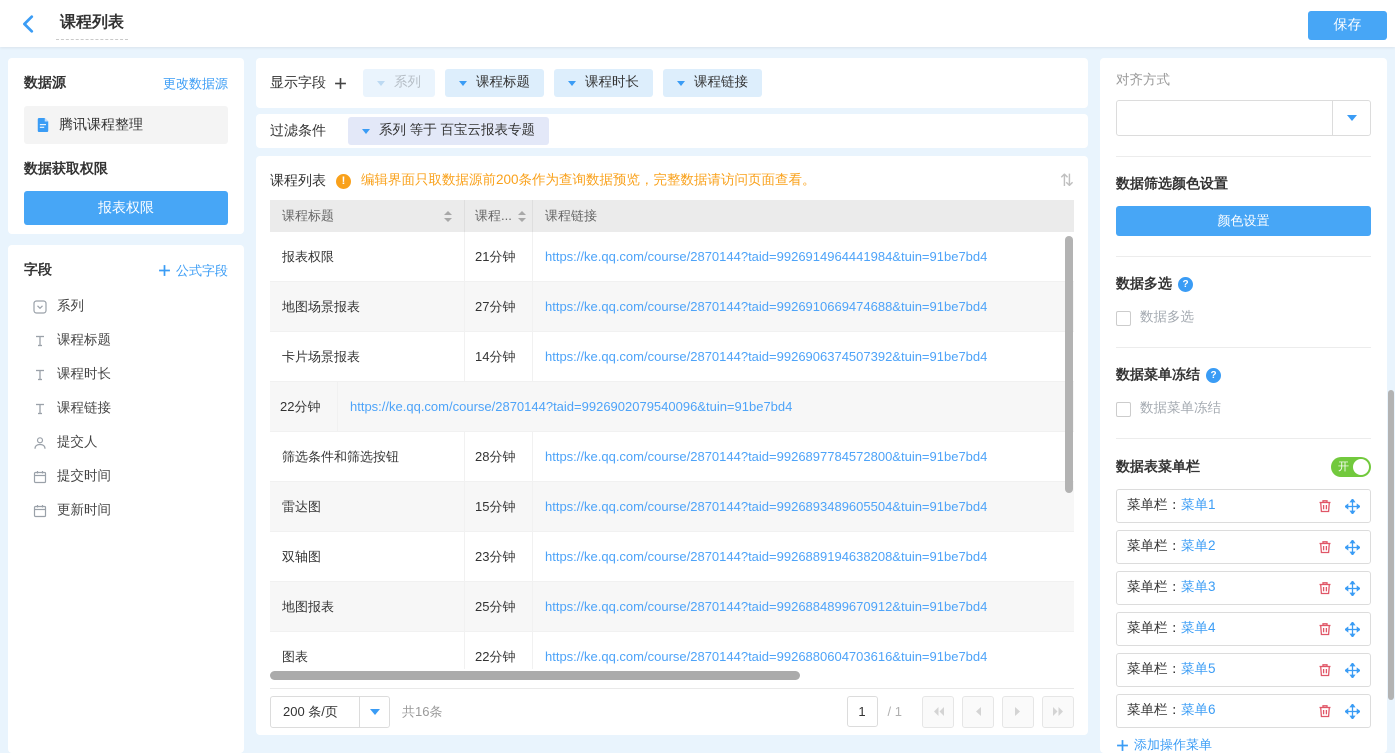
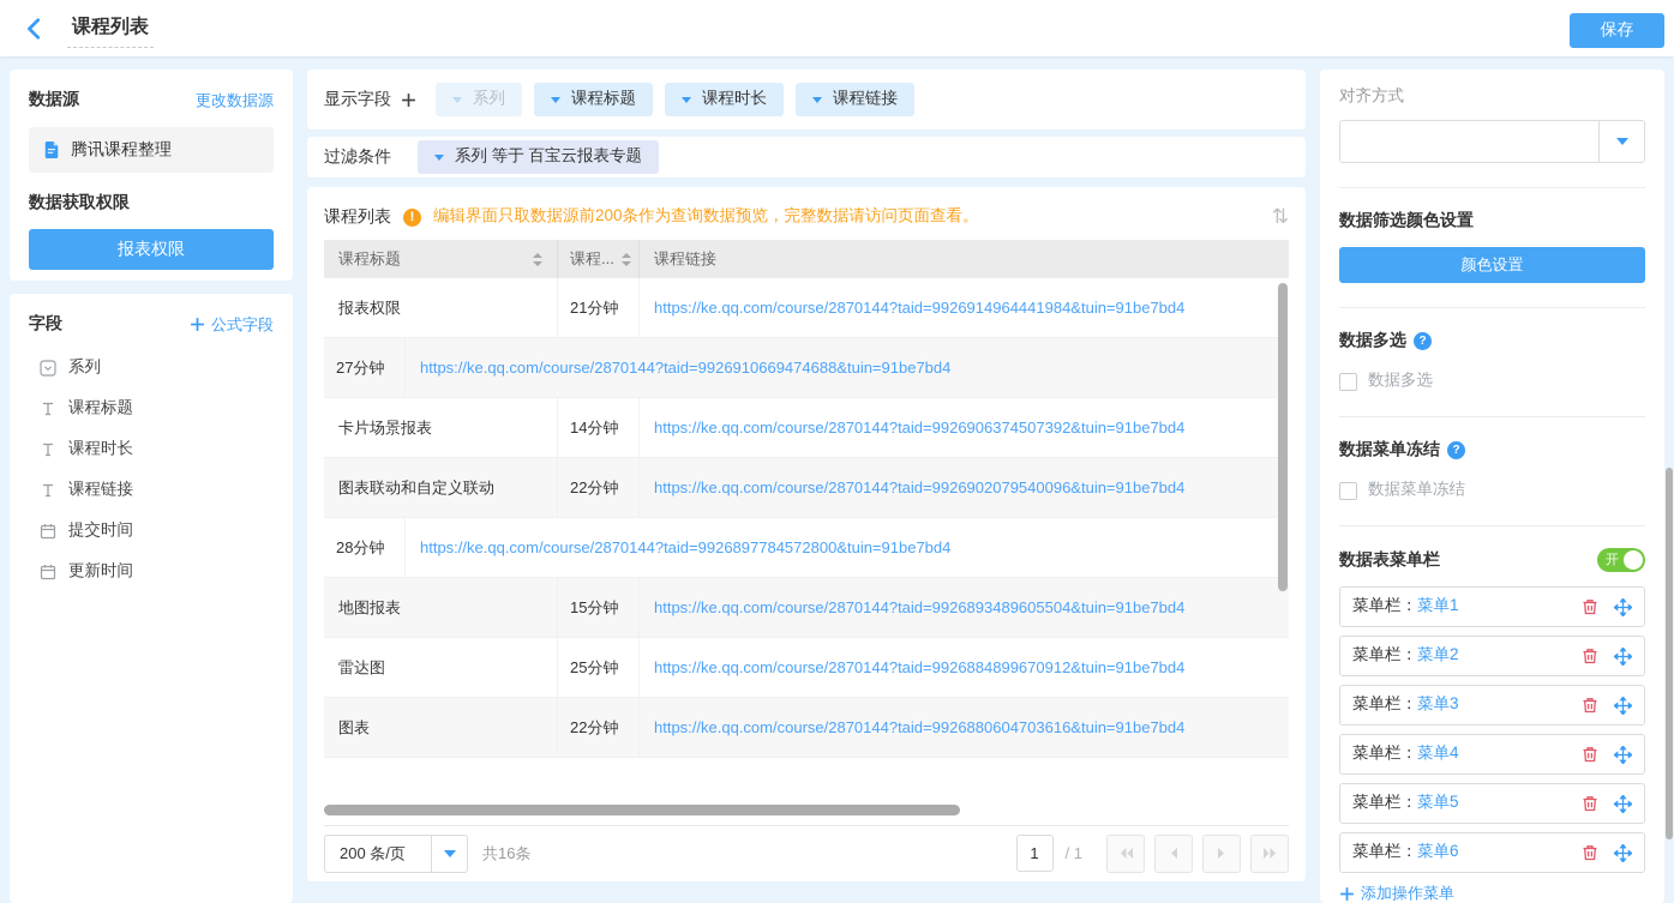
  课程列表
  保存
  数据源
  更改数据源
  腾讯课程整理
  数据获取权限
  报表权限
  字段
  公式字段
  系列
  课程标题
  课程时长
  课程链接
- 提交人
  提交时间
  更新时间
  显示字段
  系列
  课程标题
  课程时长
  课程链接
  过滤条件
  系列 等于 百宝云报表专题
  课程列表
  编辑界面只取数据源前200条作为查询数据预览，完整数据请访问页面查看。
  ⇅
  课程标题
  课程...
  课程链接
  报表权限
  21分钟
  https://ke.qq.com/course/2870144?taid=9926914964441984&tuin=91be7bd4
- 地图场景报表
  27分钟
  https://ke.qq.com/course/2870144?taid=9926910669474688&tuin=91be7bd4
  卡片场景报表
  14分钟
  https://ke.qq.com/course/2870144?taid=9926906374507392&tuin=91be7bd4
+ 图表联动和自定义联动
  22分钟
  https://ke.qq.com/course/2870144?taid=9926902079540096&tuin=91be7bd4
- 筛选条件和筛选按钮
  28分钟
  https://ke.qq.com/course/2870144?taid=9926897784572800&tuin=91be7bd4
- 雷达图
+ 地图报表
  15分钟
  https://ke.qq.com/course/2870144?taid=9926893489605504&tuin=91be7bd4
- 双轴图
- 23分钟
- https://ke.qq.com/course/2870144?taid=9926889194638208&tuin=91be7bd4
- 地图报表
+ 雷达图
  25分钟
  https://ke.qq.com/course/2870144?taid=9926884899670912&tuin=91be7bd4
  图表
  22分钟
  https://ke.qq.com/course/2870144?taid=9926880604703616&tuin=91be7bd4
  200 条/页
  共16条
  1
  / 1
  对齐方式
  数据筛选颜色设置
  颜色设置
  数据多选
  数据多选
  数据菜单冻结
  数据菜单冻结
  数据表菜单栏
  开
  菜单栏：
  菜单1
  菜单栏：
  菜单2
  菜单栏：
  菜单3
  菜单栏：
  菜单4
  菜单栏：
  菜单5
  菜单栏：
  菜单6
  添加操作菜单
